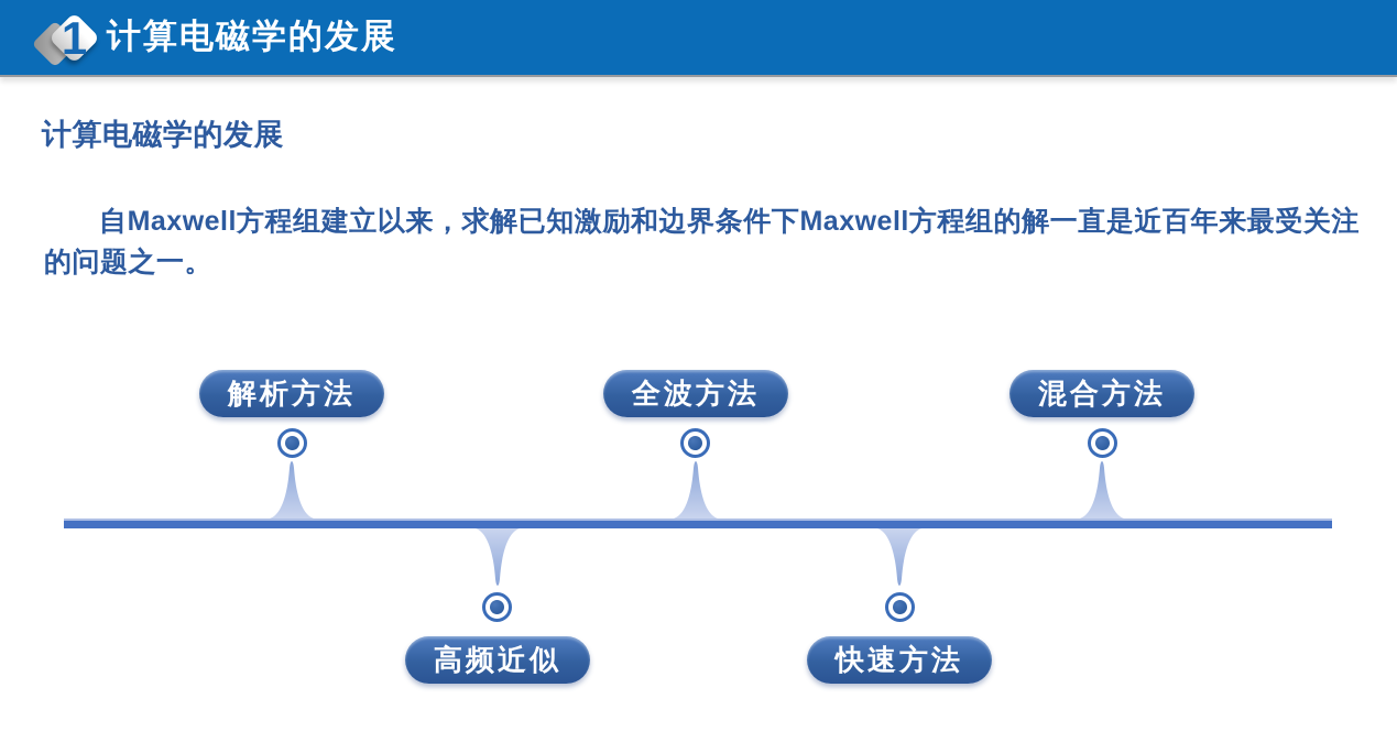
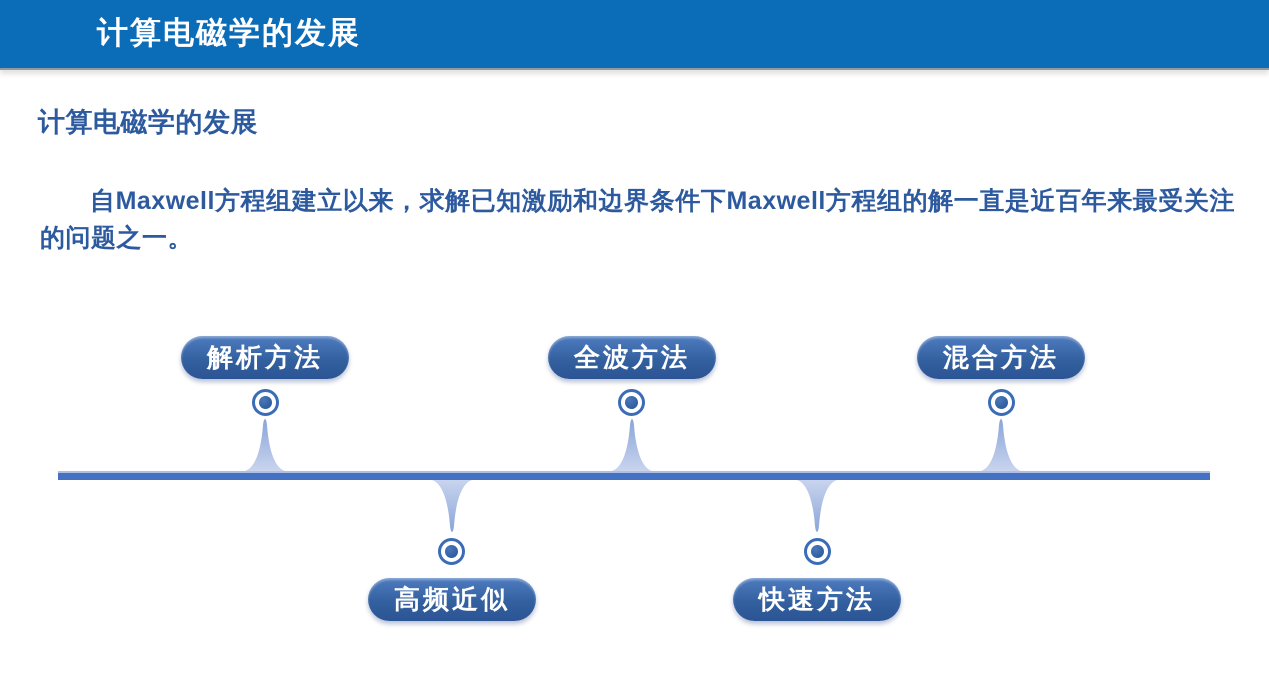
- 1
  计算电磁学的发展
  计算电磁学的发展
  自Maxwell方程组建立以来，求解已知激励和边界条件下Maxwell方程组的解一直是近百年来最受关注的问题之一。
  解析方法
  全波方法
  混合方法
  高频近似
  快速方法
